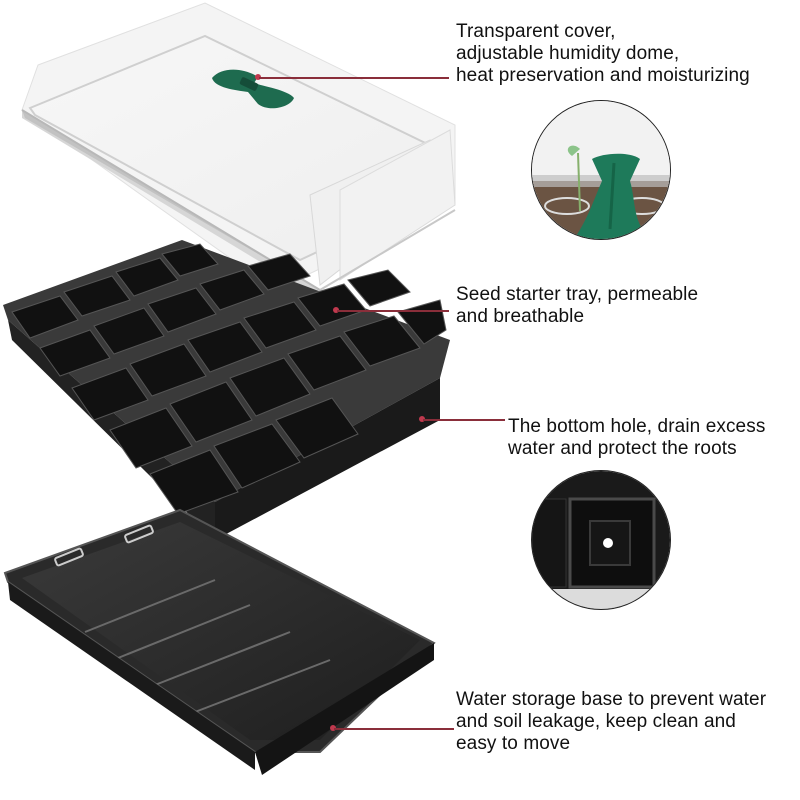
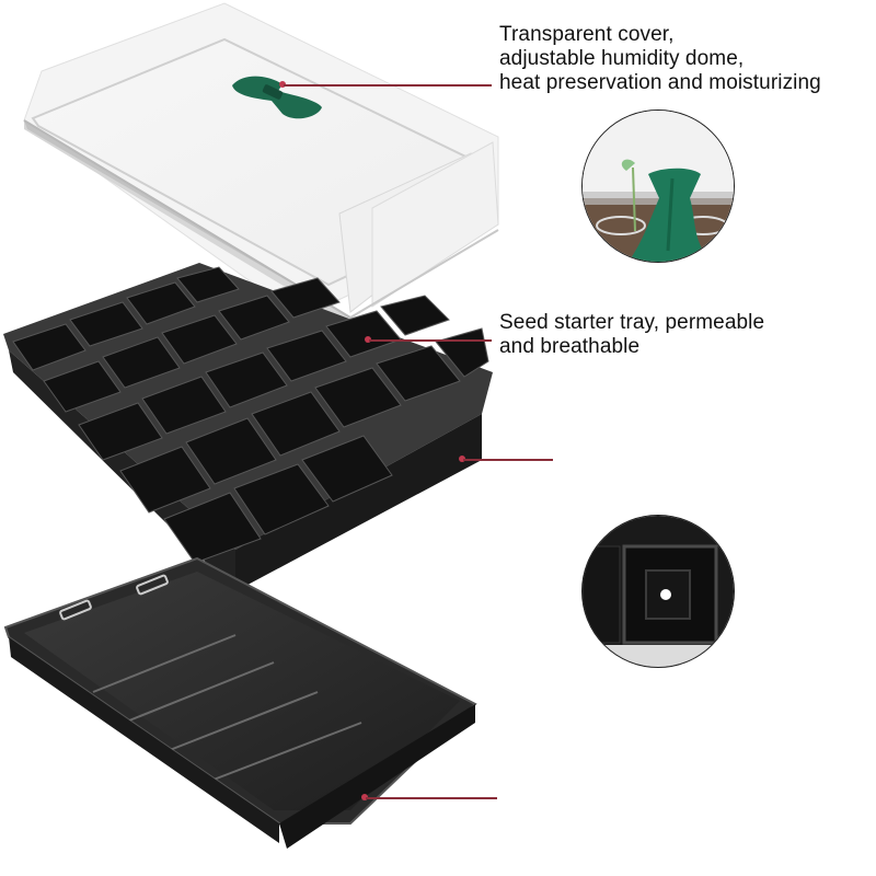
  Transparent cover,
  adjustable humidity dome,
  heat preservation and moisturizing
  Seed starter tray, permeable
  and breathable
- The bottom hole, drain excess
- water and protect the roots
- Water storage base to prevent water
- and soil leakage, keep clean and
- easy to move
